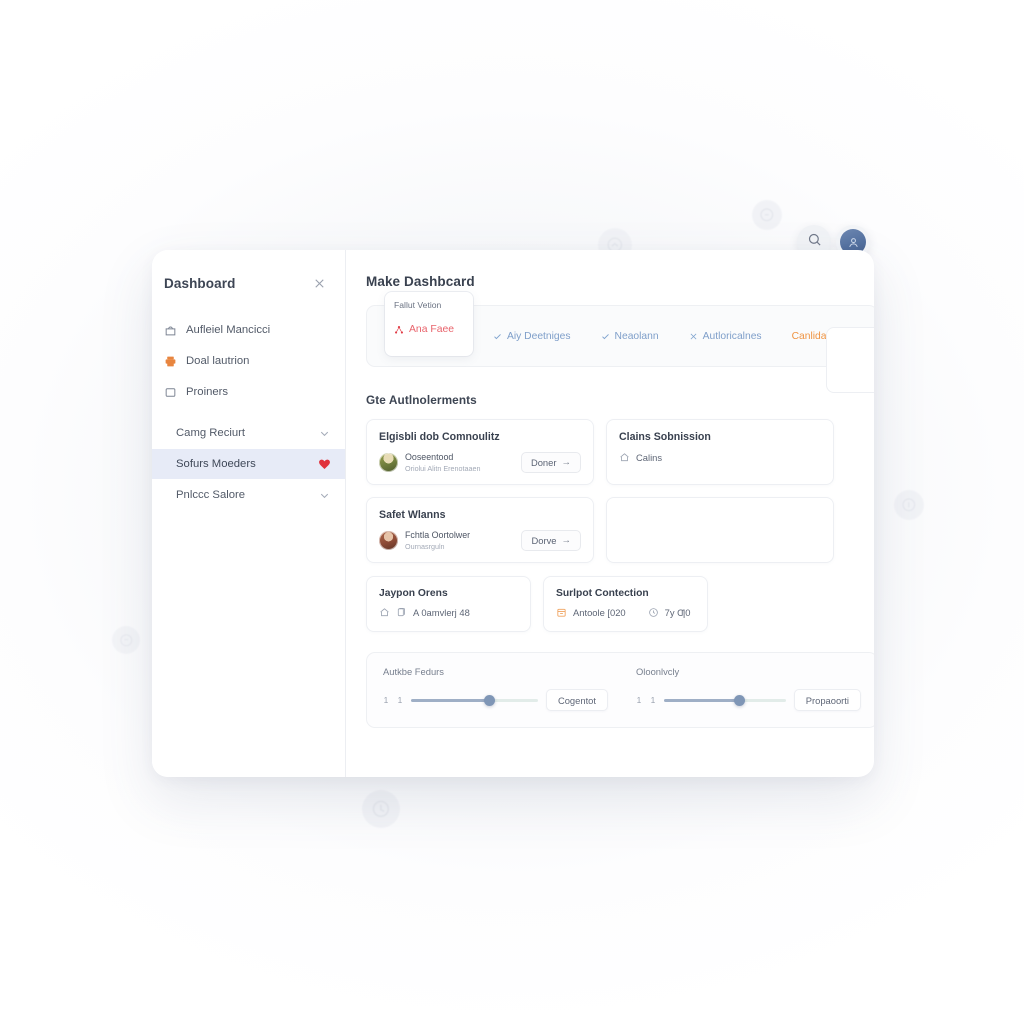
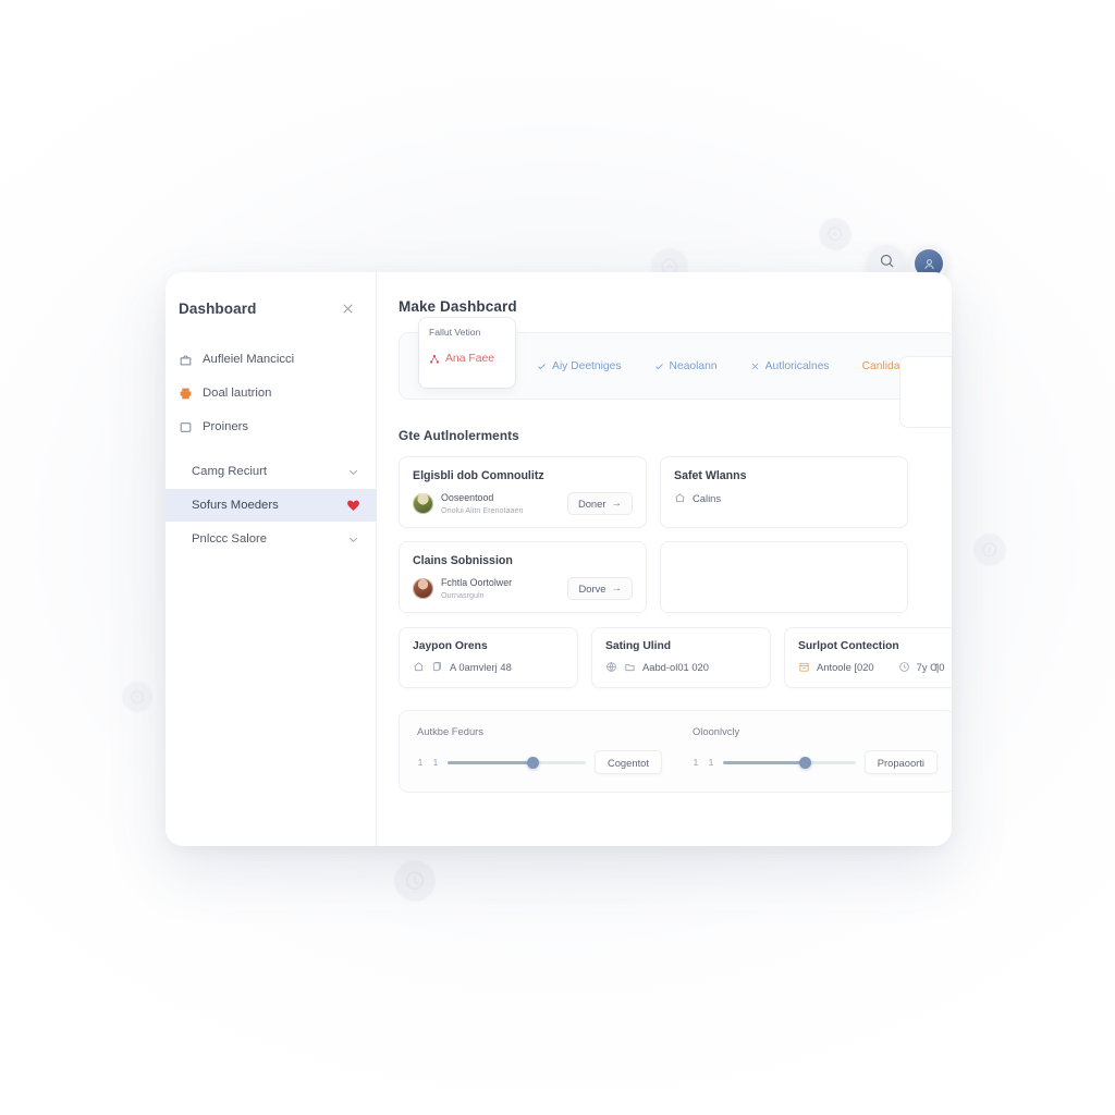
  Dashboard
  Aufleiel Mancicci
  Doal lautrion
  Proiners
  Camg Reciurt
  Sofurs Moeders
  Pnlccc Salore
  Make Dashbcard
  Fallut Vetion
  Ana Faee
  Aiy Deetniges
  Neaolann
  Autloricalnes
  Canlida
  Gte Autlnolerments
  Elgisbli dob Comnoulitz
  Ooseentood
  Oriolui Alitn Erenotaaen
  Doner
  →
- Clains Sobnission
+ Safet Wlanns
  Calins
- Safet Wlanns
+ Clains Sobnission
  Fchtla Oortolwer
  Ournasrguln
  Dorve
  →
  Jaypon Orens
  A 0amvlerj 48
+ Sating Ulind
+ Aabd-ol01 020
  Surlpot Contection
  Antoole [020
  7y Ƣ0
  Autkbe Fedurs
  1
  1
  Cogentot
  Oloonlvcly
  1
  1
  Propaoorti
